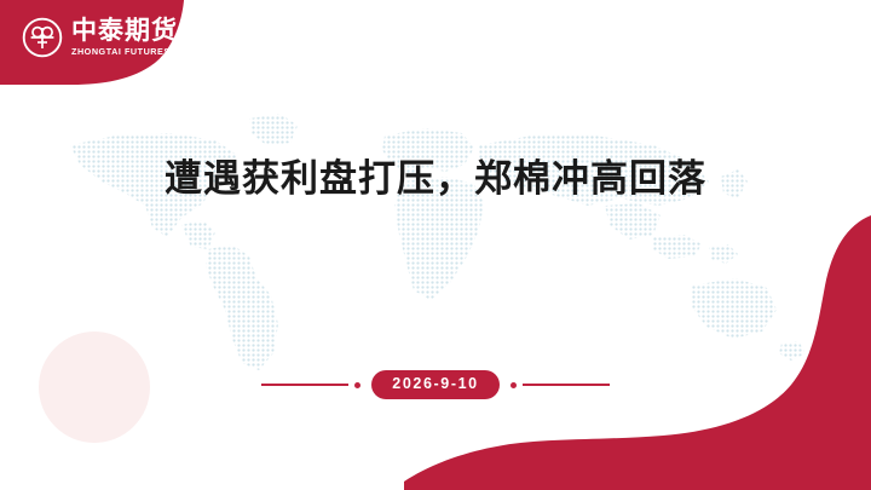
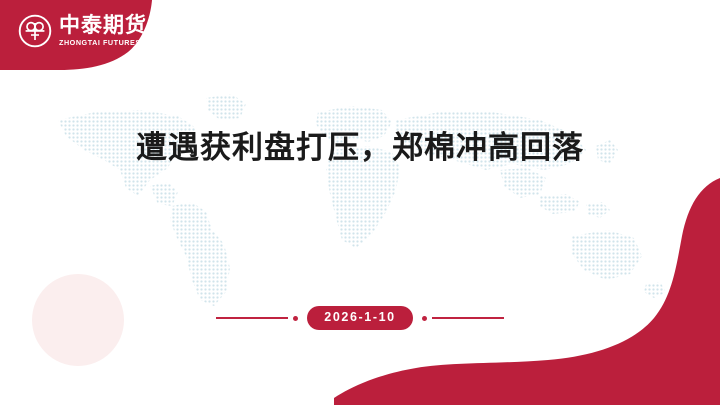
  中泰期货
  ZHONGTAI FUTURES
  遭遇获利盘打压，郑棉冲高回落
- 2026-9-10
+ 2026-1-10
